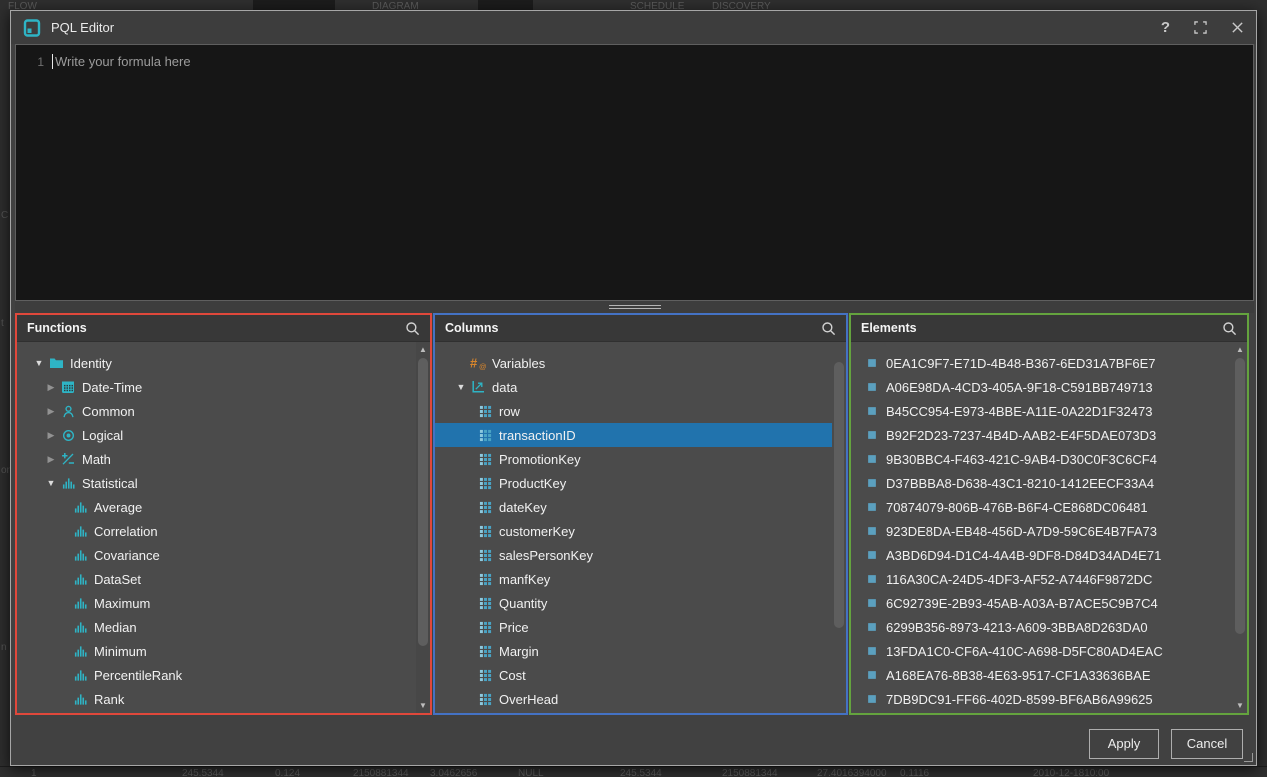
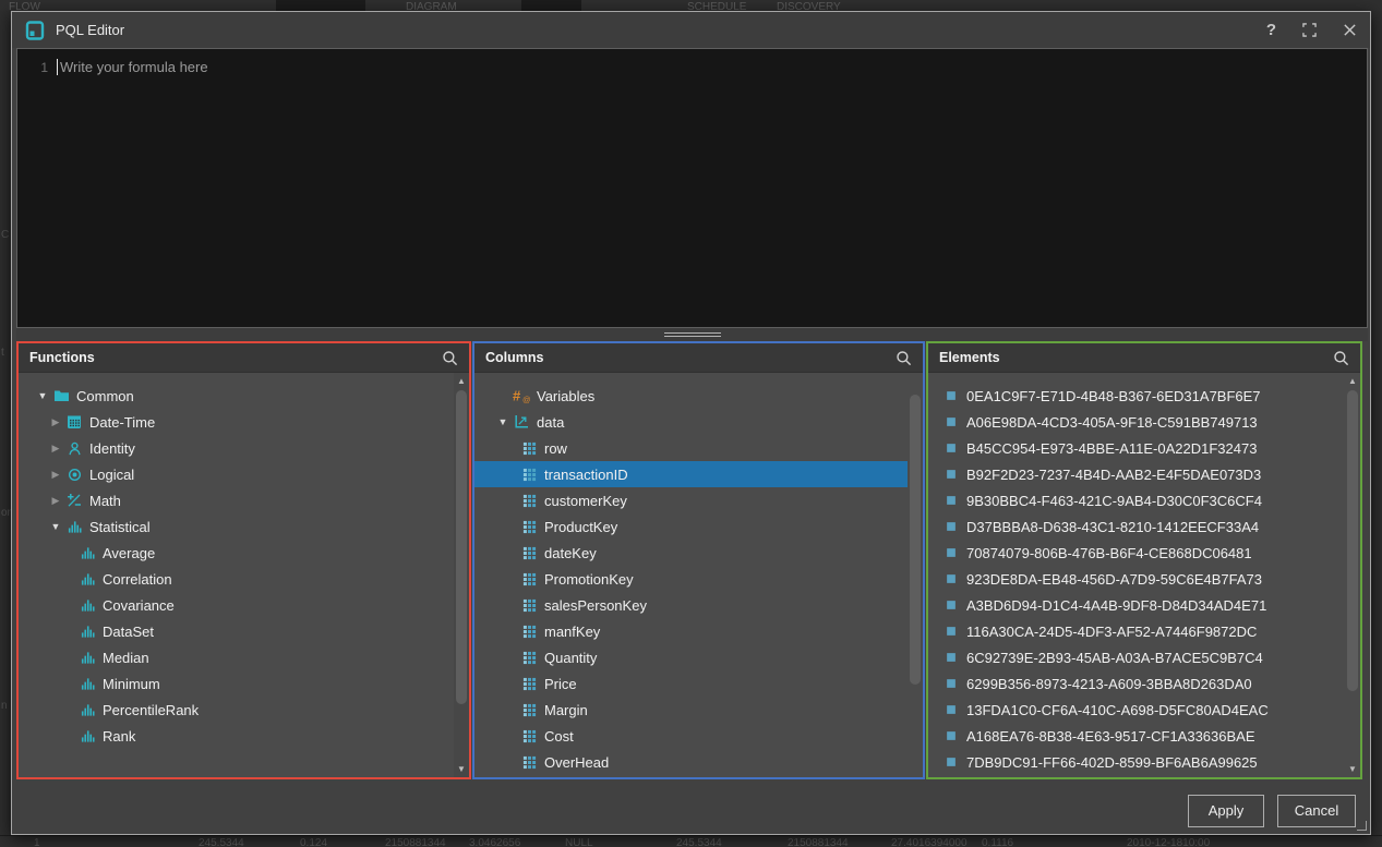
  FLOW
  DIAGRAM
  SCHEDULE
  DISCOVERY
  C
  t
  n
  1
  245.5344
  0.124
  2150881344
  3.0462656
  NULL
  245.5344
  2150881344
  27.4016394000
  0.1116
  2010-12-1810:00
  PQL Editor
  ?
  1
  Write your formula here
  Functions
  ▼
- Identity
+ Common
  ▶
  Date-Time
  ▶
- Common
+ Identity
  ▶
  Logical
  ▶
  Math
  ▼
  Statistical
  Average
  Correlation
  Covariance
  DataSet
- Maximum
  Median
  Minimum
  PercentileRank
  Rank
  ▲
  ▼
  Columns
  #
  @
  Variables
  ▼
  data
  row
  transactionID
- PromotionKey
+ customerKey
  ProductKey
  dateKey
- customerKey
+ PromotionKey
  salesPersonKey
  manfKey
  Quantity
  Price
  Margin
  Cost
  OverHead
  Elements
  0EA1C9F7-E71D-4B48-B367-6ED31A7BF6E7
  A06E98DA-4CD3-405A-9F18-C591BB749713
  B45CC954-E973-4BBE-A11E-0A22D1F32473
  B92F2D23-7237-4B4D-AAB2-E4F5DAE073D3
  9B30BBC4-F463-421C-9AB4-D30C0F3C6CF4
  D37BBBA8-D638-43C1-8210-1412EECF33A4
  70874079-806B-476B-B6F4-CE868DC06481
  923DE8DA-EB48-456D-A7D9-59C6E4B7FA73
  A3BD6D94-D1C4-4A4B-9DF8-D84D34AD4E71
  116A30CA-24D5-4DF3-AF52-A7446F9872DC
  6C92739E-2B93-45AB-A03A-B7ACE5C9B7C4
  6299B356-8973-4213-A609-3BBA8D263DA0
  13FDA1C0-CF6A-410C-A698-D5FC80AD4EAC
  A168EA76-8B38-4E63-9517-CF1A33636BAE
  7DB9DC91-FF66-402D-8599-BF6AB6A99625
  ▲
  ▼
  Apply
  Cancel
